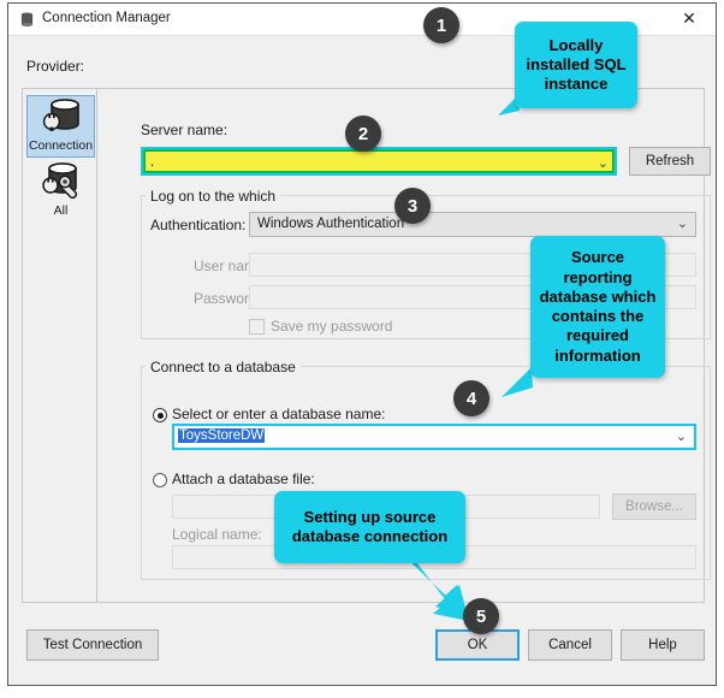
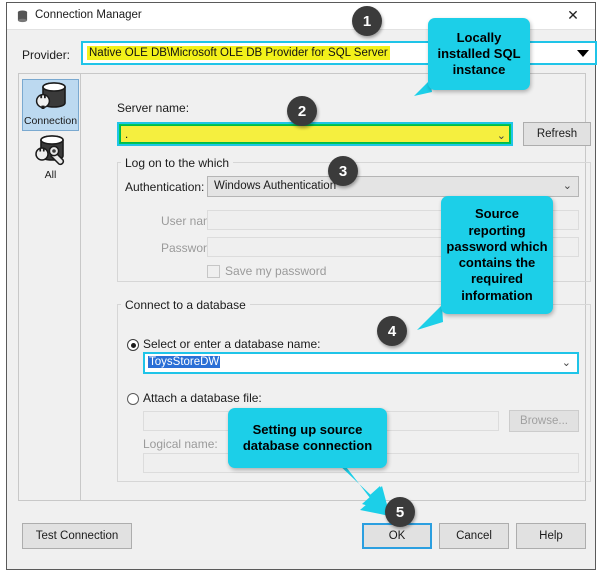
  Connection Manager
  ✕
  Provider:
+ Native OLE DB\Microsoft OLE DB Provider for SQL Server
  Connection
  All
  Server name:
  .
  ⌄
  Refresh
  Log on to the which
  Authentication:
  Windows Authentication
  ⌄
  Passwor
  Save my password
  Connect to a database
  Select or enter a database name:
  ToysStoreDW
  ⌄
  Attach a database file:
  Browse...
  Logical name:
  Test Connection
  OK
  Cancel
  Help
  1
  2
  3
  4
  5
  Locally installed SQL instance
- Source reporting database which contains the required information
+ Source reporting password which contains the required information
  Setting up source database connection
